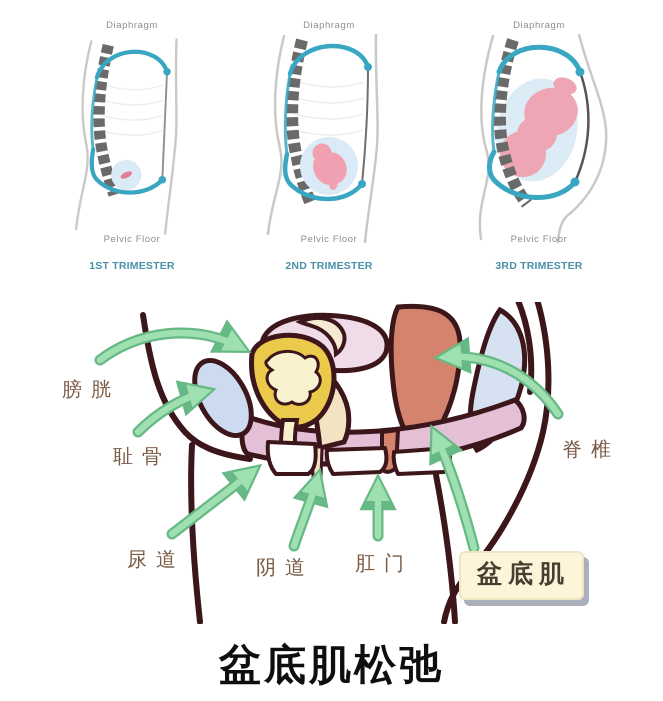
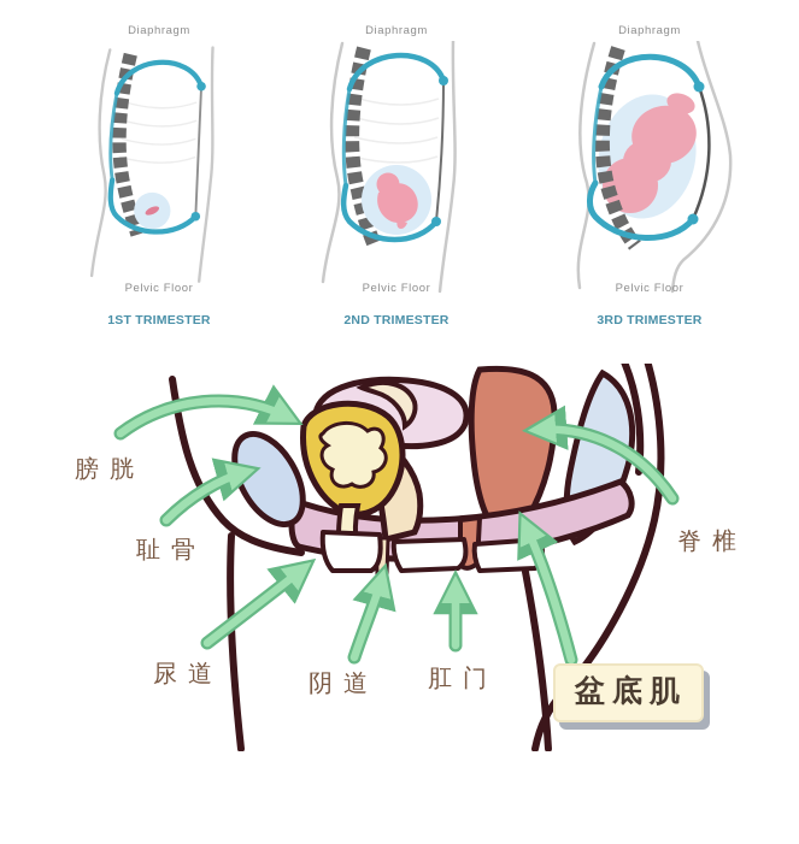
  Diaphragm
  Pelvic Floor
  1ST TRIMESTER
  Diaphragm
  Pelvic Floor
  2ND TRIMESTER
  Diaphragm
  Pelvic Floor
  3RD TRIMESTER
  膀胱
  耻骨
  尿道
  阴道
  肛门
  脊椎
  盆底肌
- 盆底肌松弛
